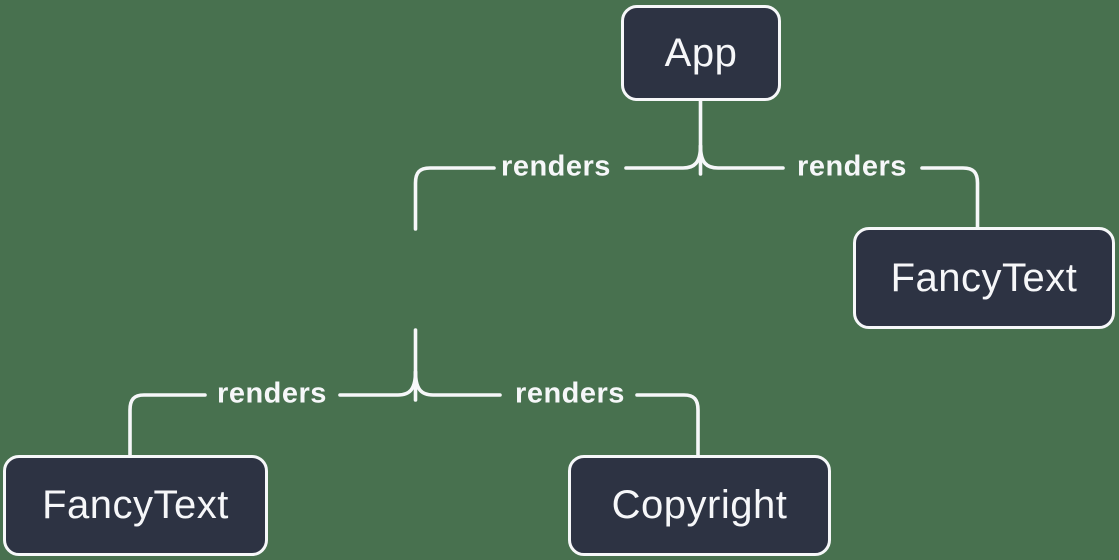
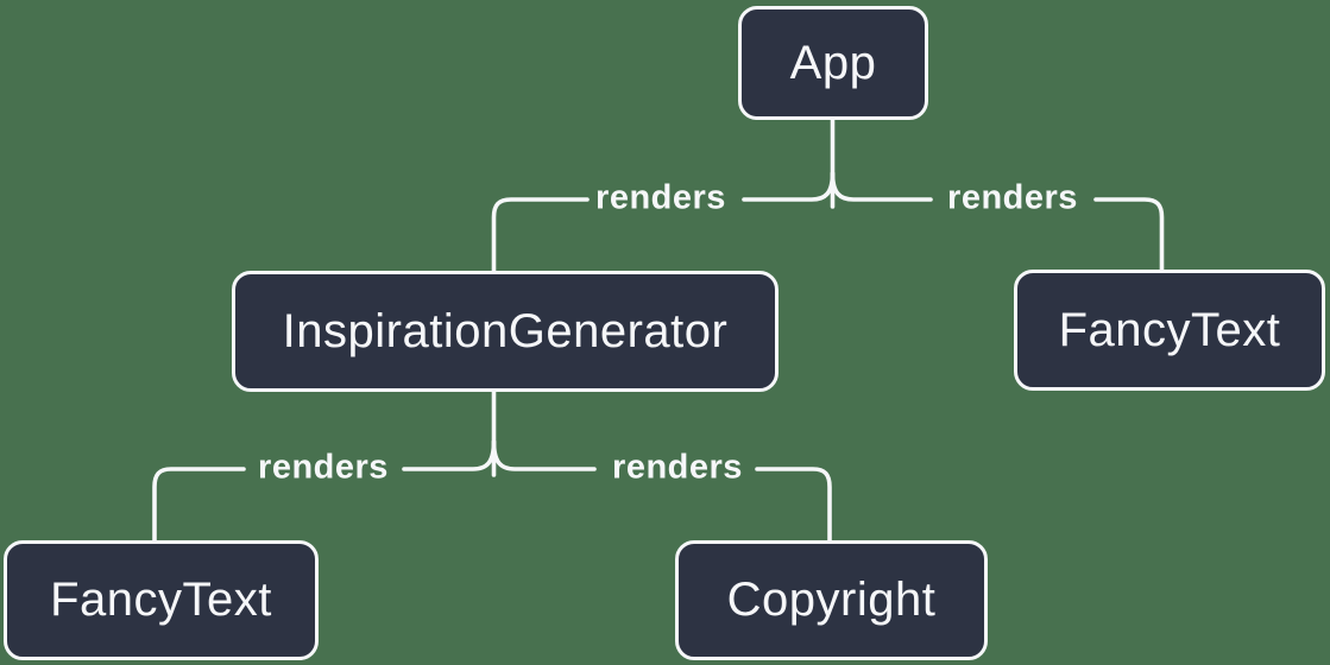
  App
+ InspirationGenerator
  FancyText
  FancyText
  Copyright
  renders
  renders
  renders
  renders
